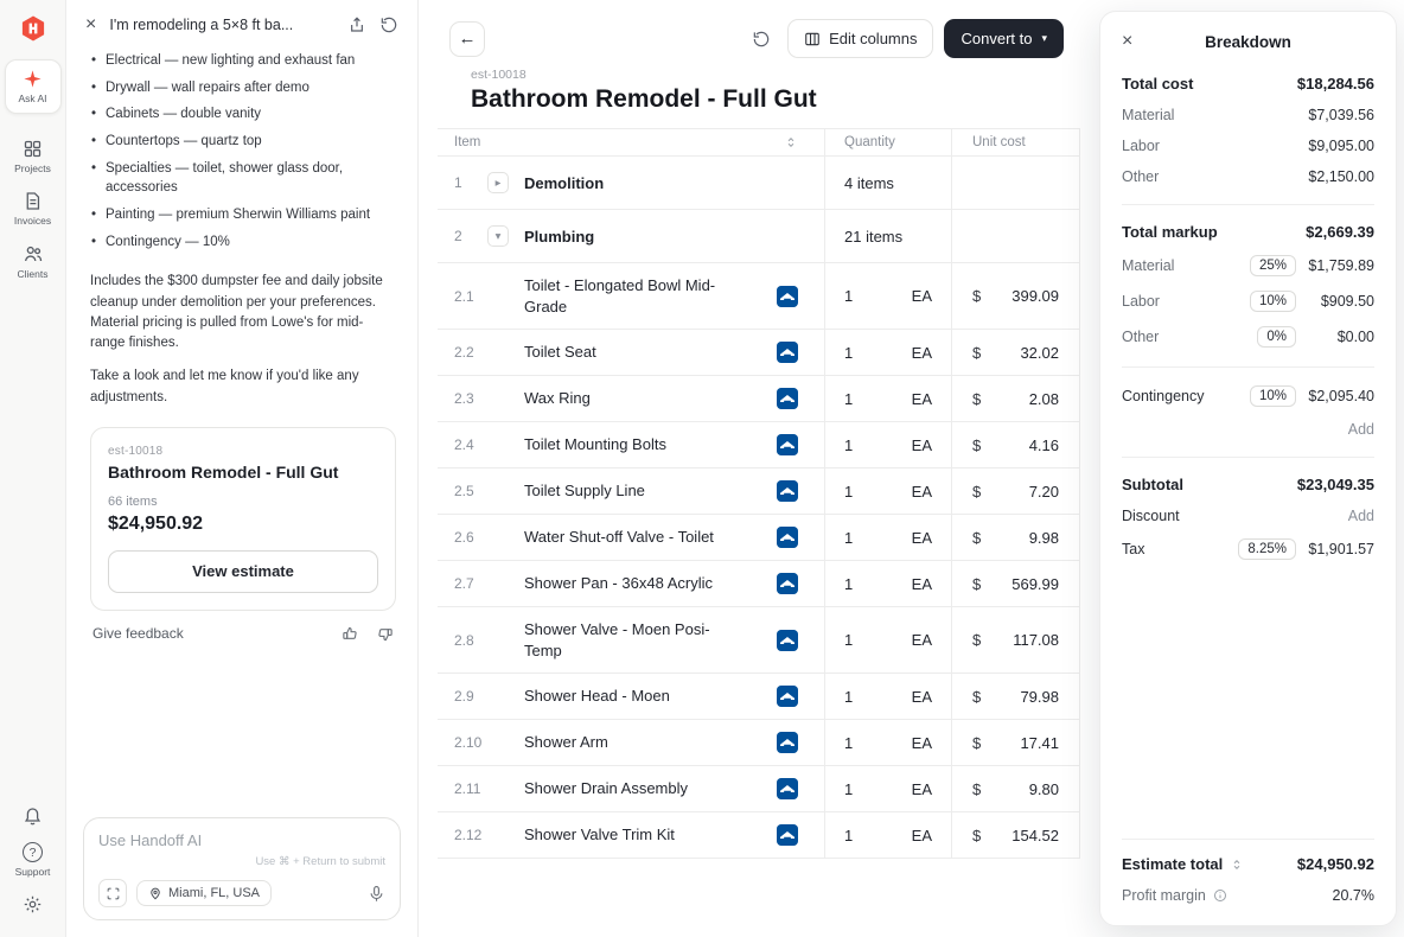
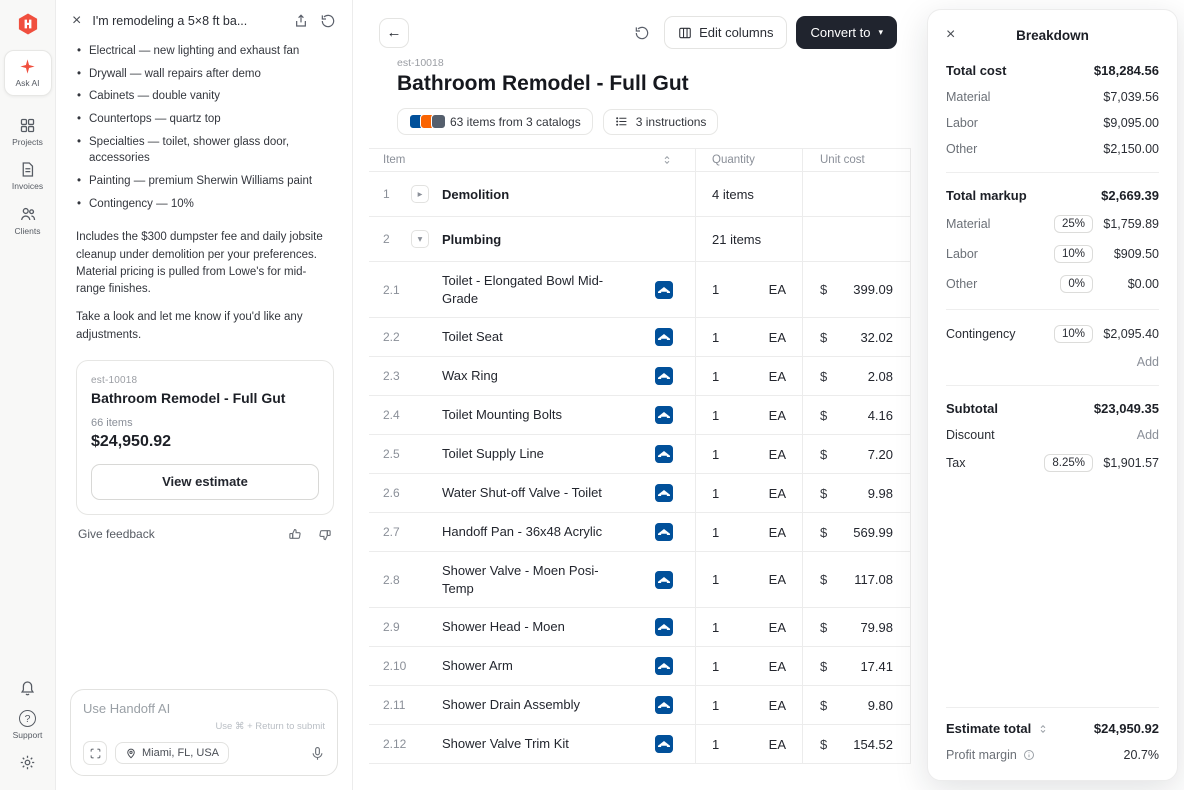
  Ask AI
  Projects
  Invoices
  Clients
  ?
  Support
  ×
  I'm remodeling a 5×8 ft ba...
  Electrical — new lighting and exhaust fan
  Drywall — wall repairs after demo
  Cabinets — double vanity
  Countertops — quartz top
  Specialties — toilet, shower glass door, accessories
  Painting — premium Sherwin Williams paint
  Contingency — 10%
  Includes the $300 dumpster fee and daily jobsite cleanup under demolition per your preferences. Material pricing is pulled from Lowe's for mid-range finishes.
  Take a look and let me know if you'd like any adjustments.
  est-10018
  Bathroom Remodel - Full Gut
  66 items
  $24,950.92
  View estimate
  Give feedback
  Use Handoff AI
  Use ⌘ + Return to submit
  Miami, FL, USA
  ←
  Edit columns
  Convert to
  ▾
  est-10018
  Bathroom Remodel - Full Gut
+ 63 items from 3 catalogs
+ 3 instructions
  Item
  Quantity
  Unit cost
  1
  ▸
  Demolition
  4 items
  2
  ▾
  Plumbing
  21 items
  2.1
  Toilet - Elongated Bowl Mid-Grade
  1
  EA
  $
  399.09
  2.2
  Toilet Seat
  1
  EA
  $
  32.02
  2.3
  Wax Ring
  1
  EA
  $
  2.08
  2.4
  Toilet Mounting Bolts
  1
  EA
  $
  4.16
  2.5
  Toilet Supply Line
  1
  EA
  $
  7.20
  2.6
  Water Shut-off Valve - Toilet
  1
  EA
  $
  9.98
  2.7
- Shower Pan - 36x48 Acrylic
+ Handoff Pan - 36x48 Acrylic
  1
  EA
  $
  569.99
  2.8
  Shower Valve - Moen Posi-Temp
  1
  EA
  $
  117.08
  2.9
  Shower Head - Moen
  1
  EA
  $
  79.98
  2.10
  Shower Arm
  1
  EA
  $
  17.41
  2.11
  Shower Drain Assembly
  1
  EA
  $
  9.80
  2.12
  Shower Valve Trim Kit
  1
  EA
  $
  154.52
  ×
  Breakdown
  Total cost
  $18,284.56
  Material
  $7,039.56
  Labor
  $9,095.00
  Other
  $2,150.00
  Total markup
  $2,669.39
  Material
  25%
  $1,759.89
  Labor
  10%
  $909.50
  Other
  0%
  $0.00
  Contingency
  10%
  $2,095.40
  Add
  Subtotal
  $23,049.35
  Discount
  Add
  Tax
  8.25%
  $1,901.57
  Estimate total
  $24,950.92
  Profit margin
  20.7%
